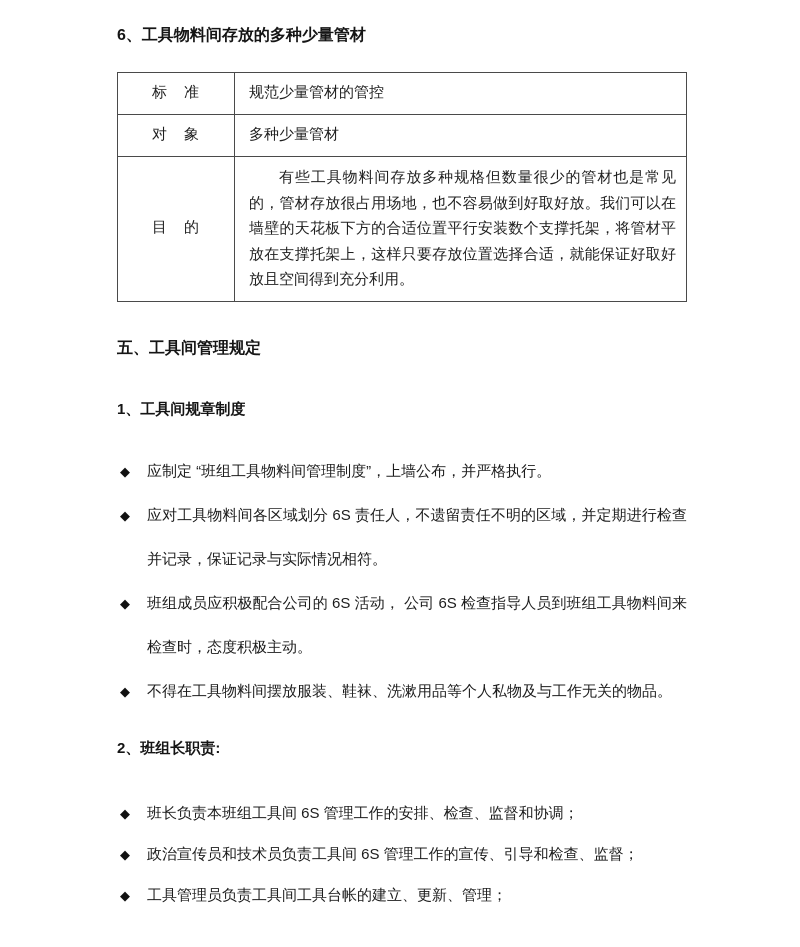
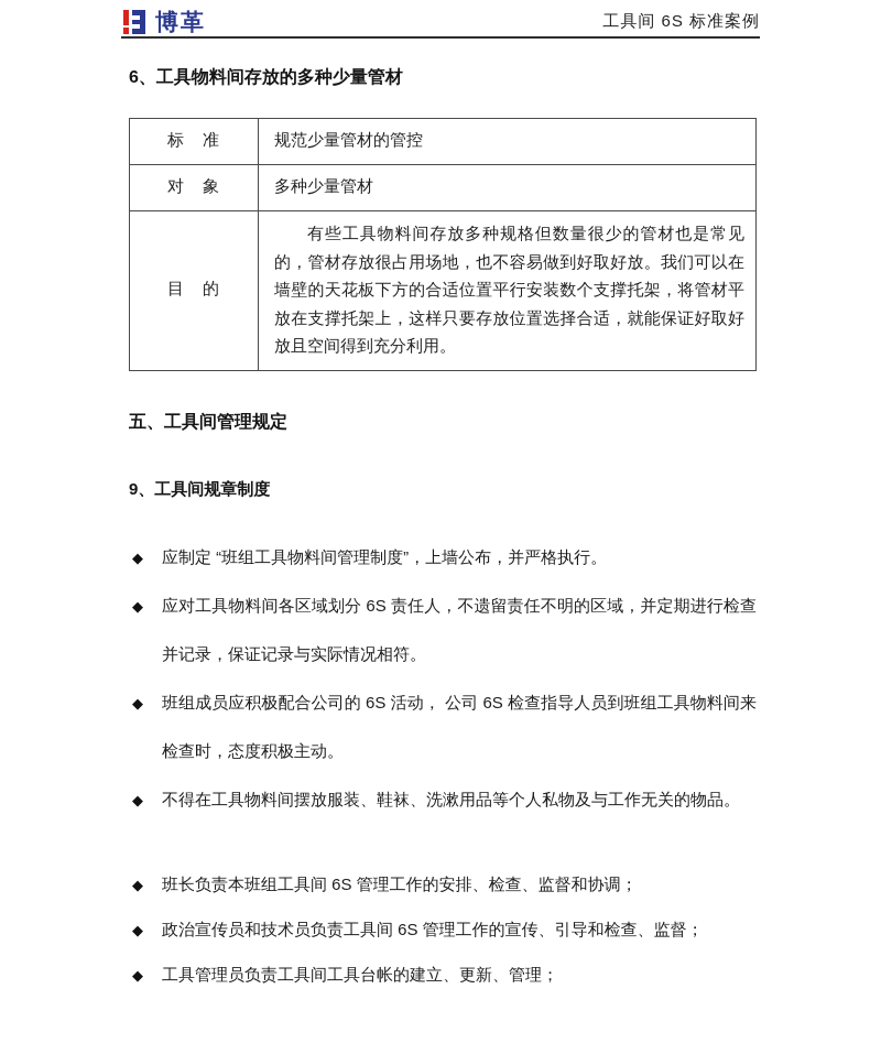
+ 博革
+ 工具间 6S 标准案例
  6、工具物料间存放的多种少量管材
  标 准	规范少量管材的管控
  对 象	多种少量管材
  目 的	有些工具物料间存放多种规格但数量很少的管材也是常见的，管材存放很占用场地，也不容易做到好取好放。我们可以在墙壁的天花板下方的合适位置平行安装数个支撑托架，将管材平放在支撑托架上，这样只要存放位置选择合适，就能保证好取好放且空间得到充分利用。
  五、工具间管理规定
- 1、工具间规章制度
+ 9、工具间规章制度
  ◆
  应制定 “班组工具物料间管理制度”，上墙公布，并严格执行。
  ◆
  应对工具物料间各区域划分 6S 责任人，不遗留责任不明的区域，并定期进行检查并记录，保证记录与实际情况相符。
  ◆
  班组成员应积极配合公司的 6S 活动， 公司 6S 检查指导人员到班组工具物料间来检查时，态度积极主动。
  ◆
  不得在工具物料间摆放服装、鞋袜、洗漱用品等个人私物及与工作无关的物品。
- 2、班组长职责:
  ◆
  班长负责本班组工具间 6S 管理工作的安排、检查、监督和协调；
  ◆
  政治宣传员和技术员负责工具间 6S 管理工作的宣传、引导和检查、监督；
  ◆
  工具管理员负责工具间工具台帐的建立、更新、管理；
